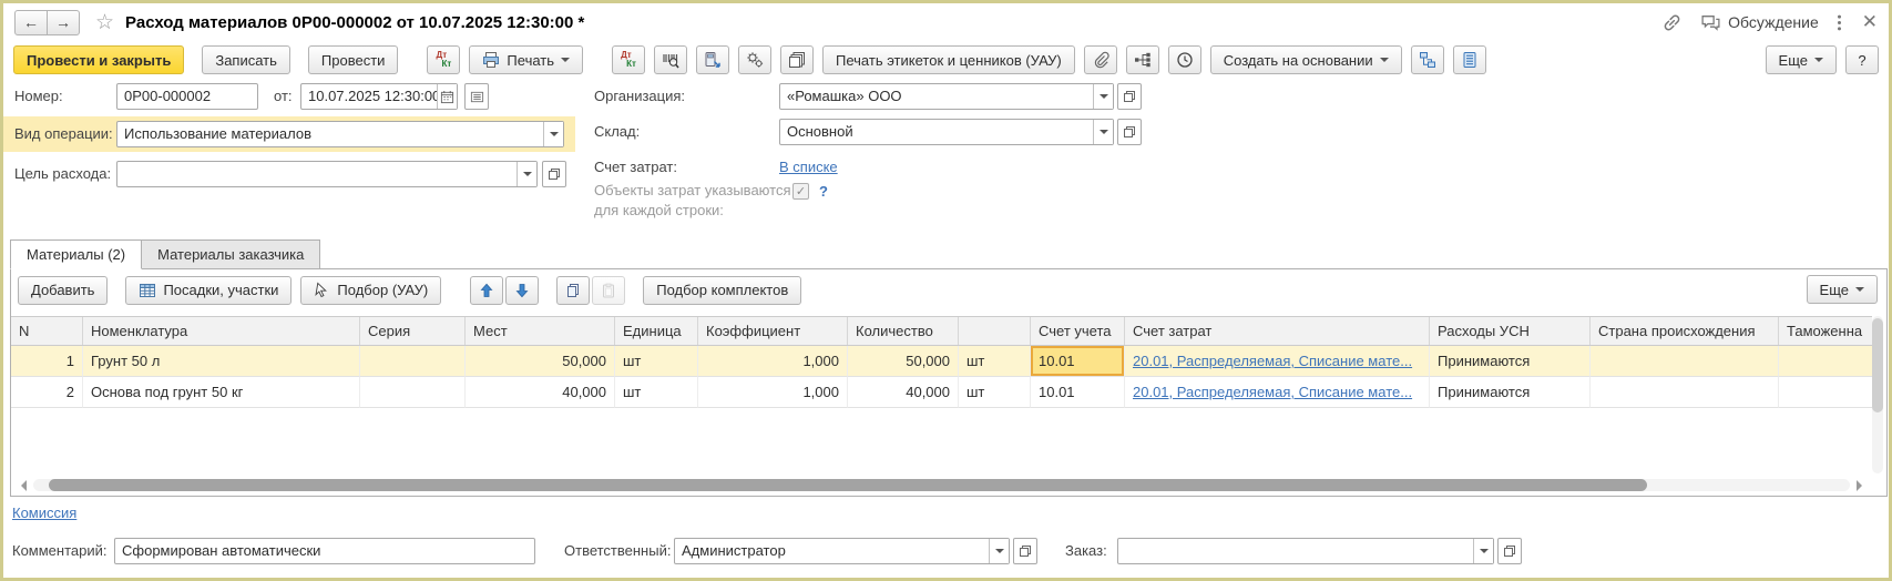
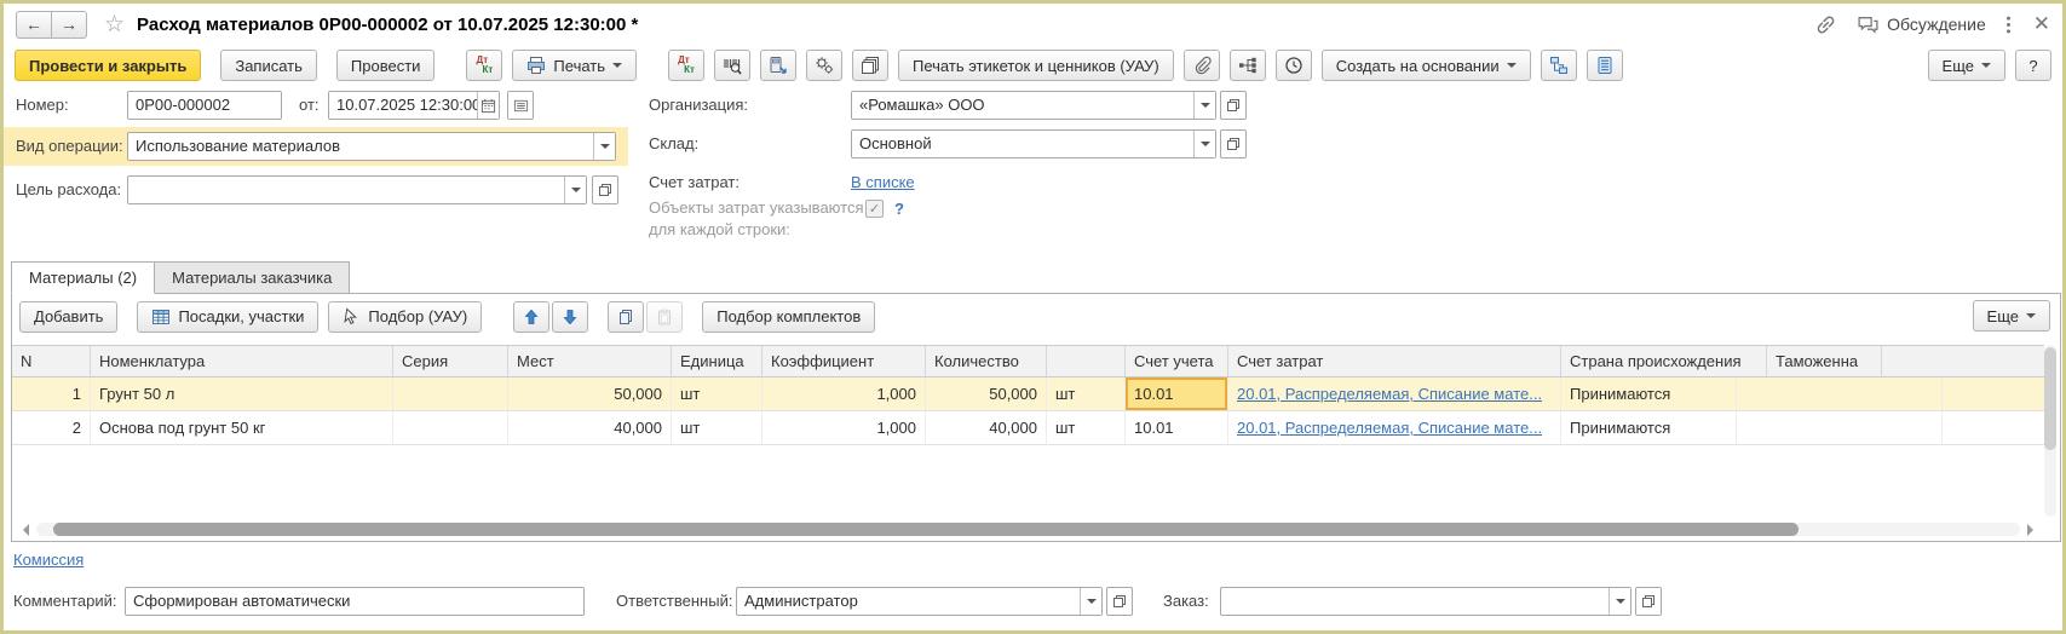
  ←
  →
  ☆
  Расход материалов 0Р00-000002 от 10.07.2025 12:30:00 *
  Обсуждение
  ✕
  Провести и закрыть
  Записать
  Провести
  Дт
  Кт
  Печать
  Дт
  Кт
  Печать этикеток и ценников (УАУ)
  Создать на основании
  Еще
  ?
  Номер:
  0Р00-000002
  от:
  10.07.2025 12:30:0
  Вид операции:
  Использование материалов
  Цель расхода:
  Организация:
  «Ромашка» ООО
  Склад:
  Основной
  Счет затрат:
  В списке
  Объекты затрат указываются
  ✓
  ?
  для каждой строки:
  Материалы (2)
  Материалы заказчика
  Добавить
  Посадки, участки
  Подбор (УАУ)
  Подбор комплектов
  Еще
  N
  Номенклатура
  Серия
  Мест
  Единица
  Коэффициент
  Количество
  Счет учета
  Счет затрат
- Расходы УСН
  Страна происхождения
  Таможенна
  1
  Грунт 50 л
  50,000
  шт
  1,000
  50,000
  шт
  10.01
  20.01, Распределяемая, Списание мате...
  Принимаются
  2
  Основа под грунт 50 кг
  40,000
  шт
  1,000
  40,000
  шт
  10.01
  20.01, Распределяемая, Списание мате...
  Принимаются
  Комиссия
  Комментарий:
  Сформирован автоматически
  Ответственный:
  Администратор
  Заказ:
